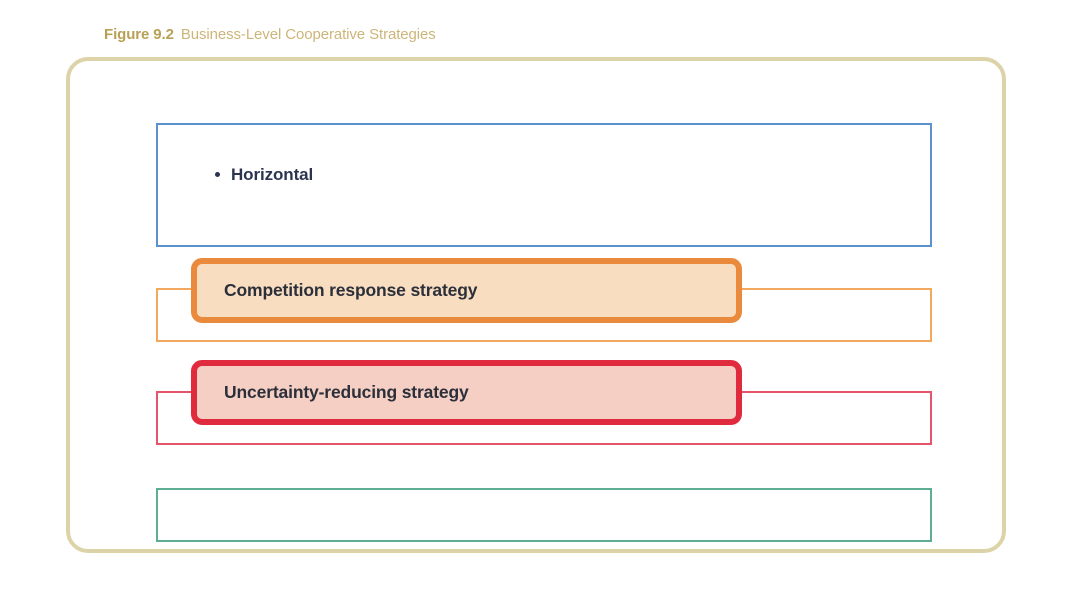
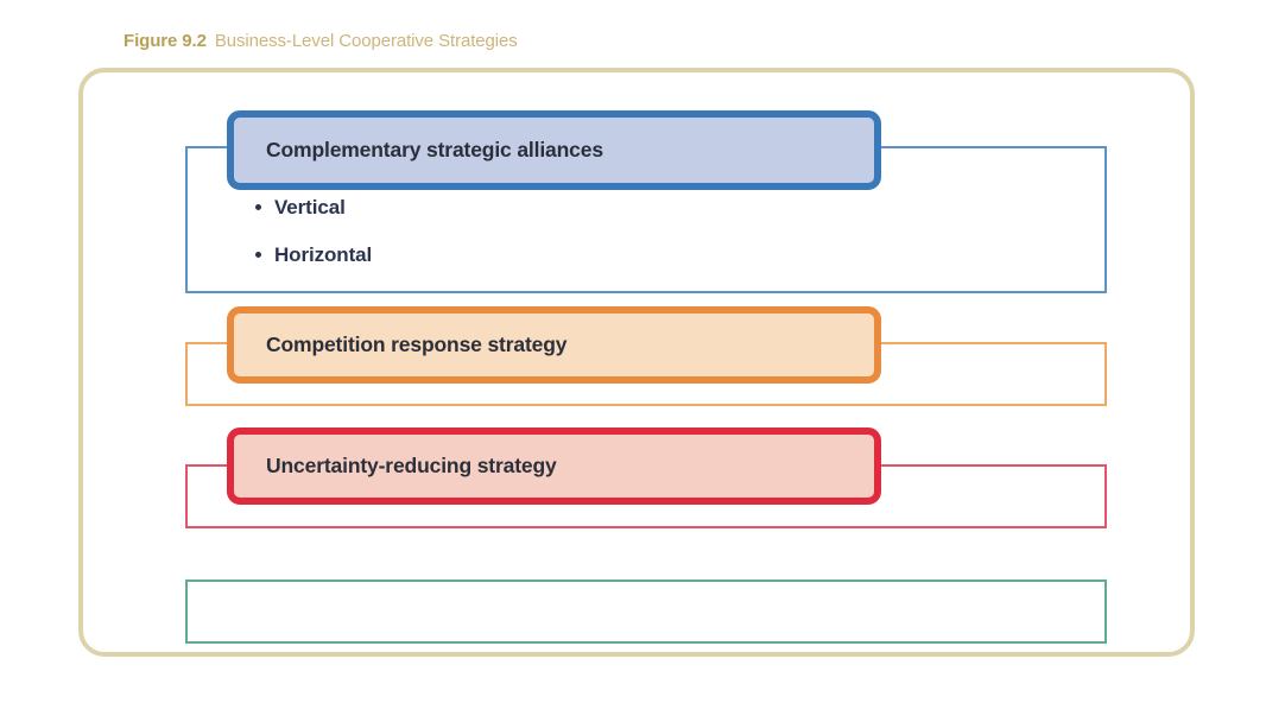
  Figure 9.2 Business-Level Cooperative Strategies
+ Complementary strategic alliances
+ Vertical
  Horizontal
  Competition response strategy
  Uncertainty-reducing strategy
